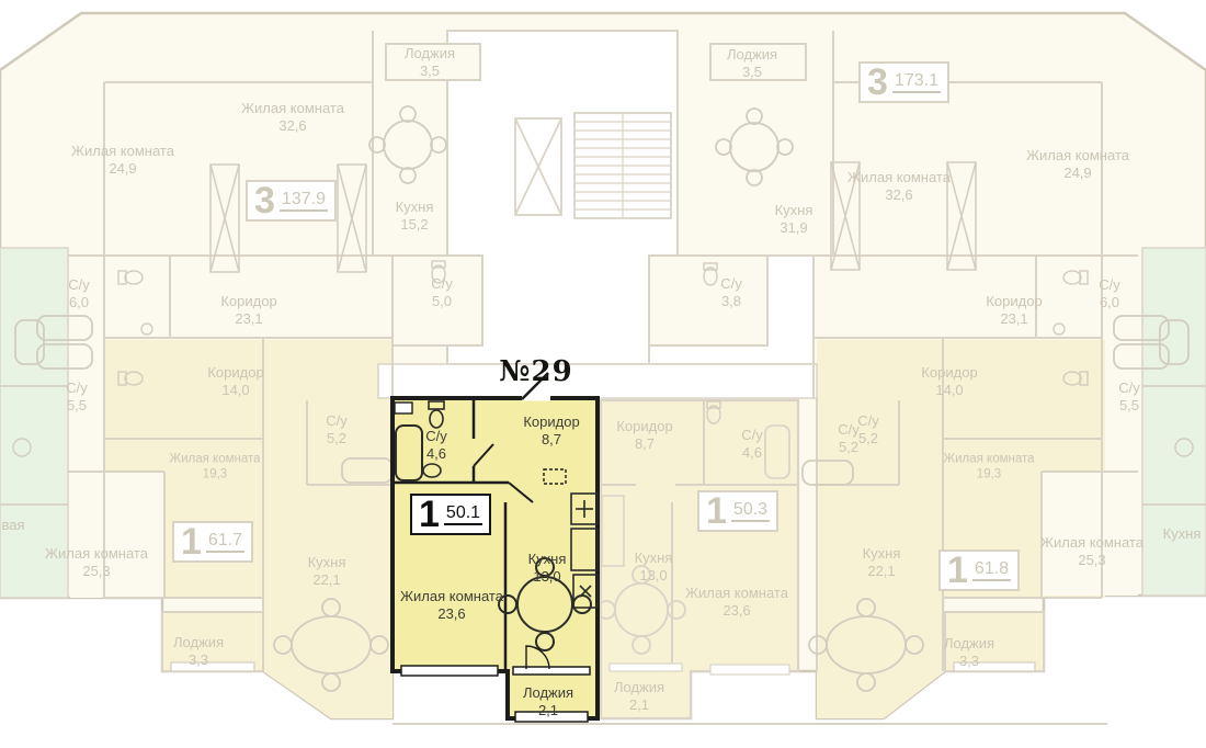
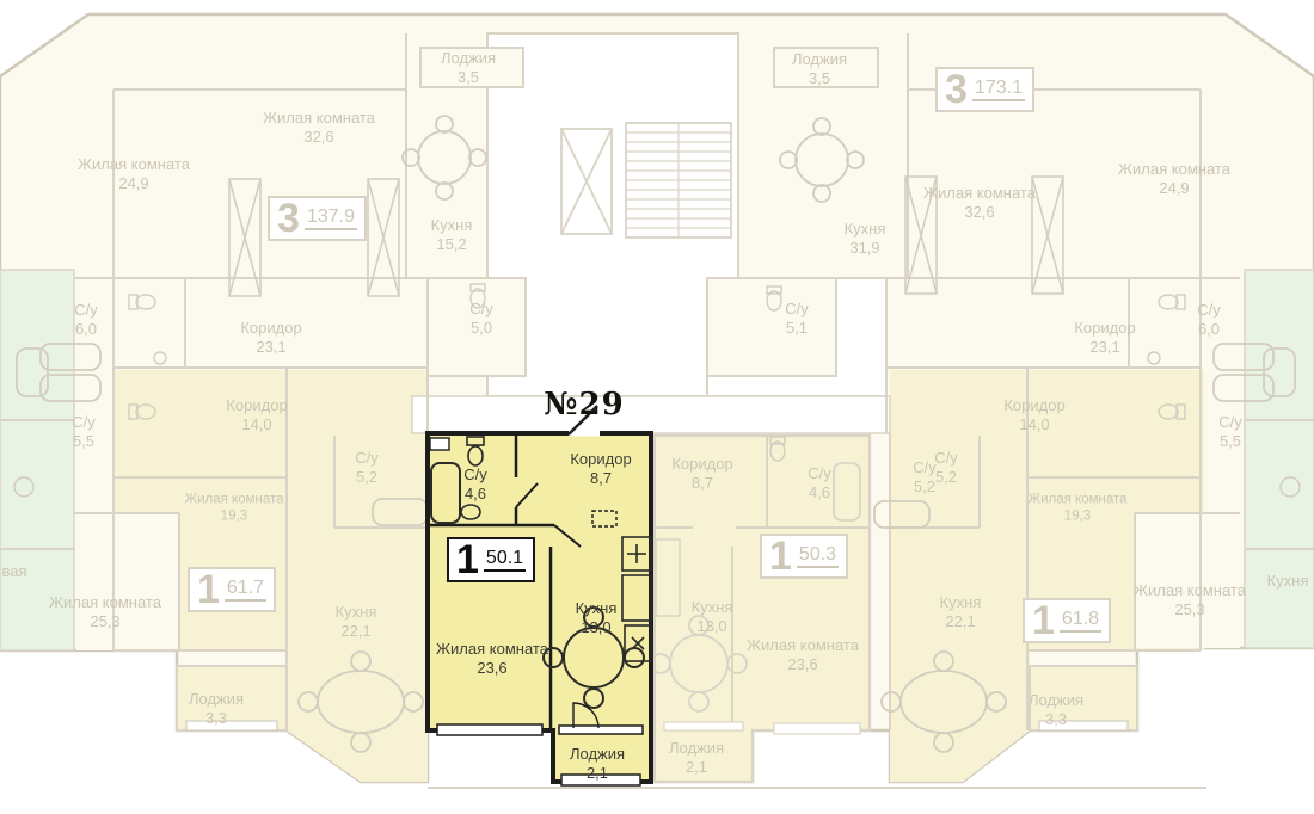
  №29
  3
  137.9
  3
  173.1
  1
  61.7
  1
  50.3
  1
  61.8
  1
  50.1
  Жилая комната
  24,9
  Жилая комната
  32,6
  Лоджия
  3,5
  Кухня
  15,2
  Лоджия
  3,5
  Кухня
  31,9
  Жилая комната
  32,6
  Жилая комната
  24,9
  С/у
  6,0
  Коридор
  23,1
  С/у
  5,0
  С/у
- 3,8
+ 5,1
  Коридор
  23,1
  С/у
  6,0
  С/у
  5,5
  Коридор
  14,0
  С/у
  5,2
  Жилая комната
  19,3
  Коридор
  14,0
  С/у
  5,2
  Жилая комната
  19,3
  С/у
  5,5
  Коридор
  8,7
  С/у
  4,6
  С/у
  5,2
  Кухня
  13,0
  Жилая комната
  23,6
  Кухня
  22,1
  Лоджия
  2,1
  Жилая комната
  25,3
  Кухня
  22,1
  Лоджия
  3,3
  Жилая комната
  25,3
  Лоджия
  3,3
  Кухня
  вая
  С/у
  4,6
  Коридор
  8,7
  Кухня
  13,0
  Жилая комната
  23,6
  Лоджия
  2,1
